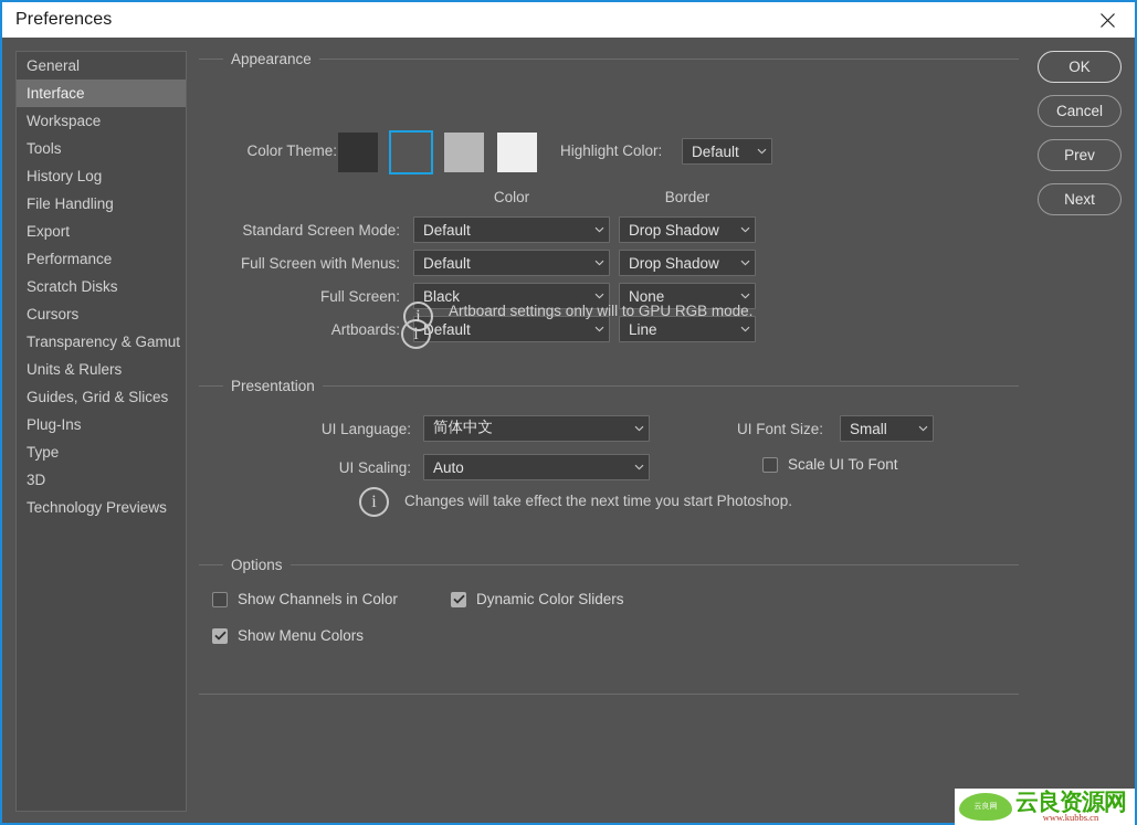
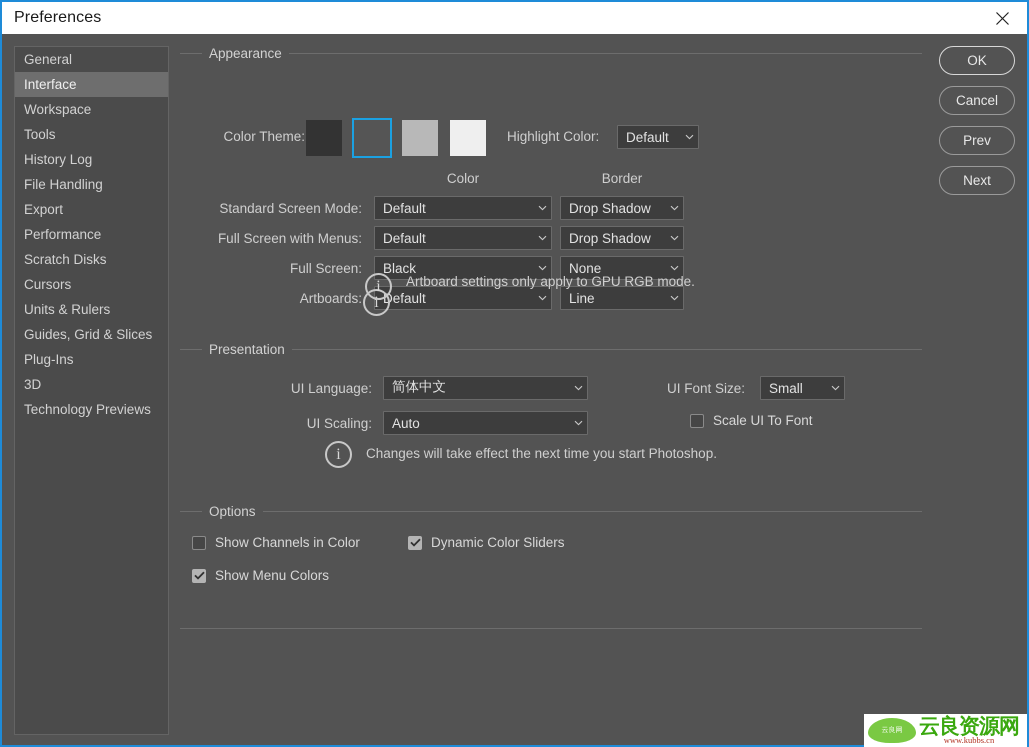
  Preferences
  General
  Interface
  Workspace
  Tools
  History Log
  File Handling
  Export
  Performance
  Scratch Disks
  Cursors
- Transparency & Gamut
  Units & Rulers
  Guides, Grid & Slices
  Plug-Ins
- Type
  3D
  Technology Previews
  Appearance
  Color Theme:
  Highlight Color:
  Default
  Color
  Border
  Standard Screen Mode:
  Default
  Drop Shadow
  Full Screen with Menus:
  Default
  Drop Shadow
  Full Screen:
  Black
  None
  Artboards:
  Default
  Line
  i
  i
- Artboard settings only will to GPU RGB mode.
+ Artboard settings only apply to GPU RGB mode.
  Presentation
  UI Language:
  简体中文
  UI Font Size:
  Small
  UI Scaling:
  Auto
  Scale UI To Font
  i
  Changes will take effect the next time you start Photoshop.
  Options
  Show Channels in Color
  Dynamic Color Sliders
  Show Menu Colors
  OK
  Cancel
  Prev
  Next
  云良资源网
  www.kubbs.cn
